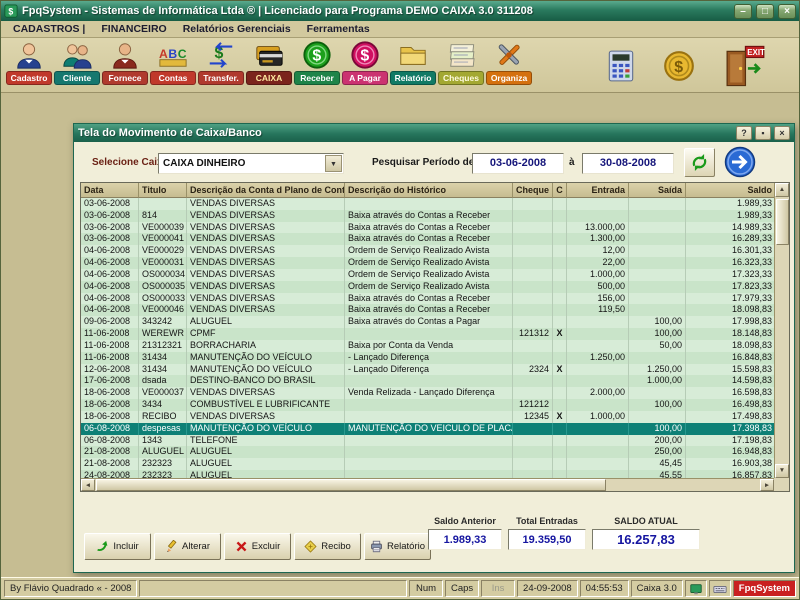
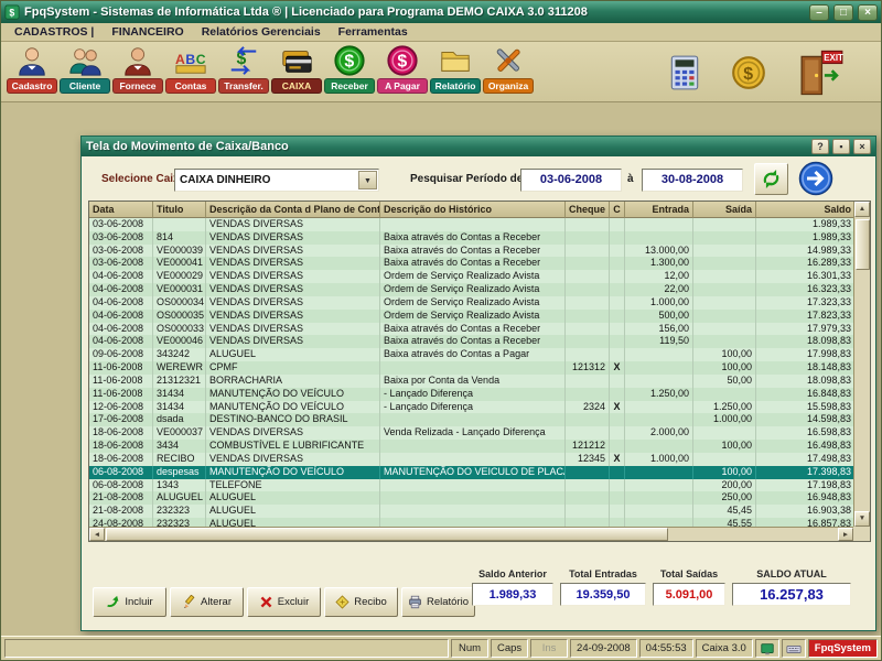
  $
  FpqSystem - Sistemas de Informática Ltda ® | Licenciado para Programa DEMO CAIXA 3.0 311208
  –
  □
  ×
  CADASTROS |
  FINANCEIRO
  Relatórios Gerenciais
  Ferramentas
  Cadastro
  Cliente
  Fornece
  A
  B
  C
  Contas
  $
  Transfer.
  CAIXA
  $
  Receber
  $
  A Pagar
  Relatório
- Cheques
  Organiza
  $
  EXIT
  Tela do Movimento de Caixa/Banco
  ?
  ▪
  ×
  Selecione Cai
  CAIXA DINHEIRO
  Pesquisar Período d
  03-06-2008
  à
  30-08-2008
  Data
  Titulo
  Descrição da Conta d Plano de Cont
  Descrição do Histórico
  Cheque
  C
  Entrada
  Saída
  Saldo
  03-06-2008
  VENDAS DIVERSAS
  1.989,33
  03-06-2008
  814
  VENDAS DIVERSAS
  Baixa através do Contas a Receber
  1.989,33
  03-06-2008
  VE000039
  VENDAS DIVERSAS
  Baixa através do Contas a Receber
  13.000,00
  14.989,33
  03-06-2008
  VE000041
  VENDAS DIVERSAS
  Baixa através do Contas a Receber
  1.300,00
  16.289,33
  04-06-2008
  VE000029
  VENDAS DIVERSAS
  Ordem de Serviço Realizado Avista
  12,00
  16.301,33
  04-06-2008
  VE000031
  VENDAS DIVERSAS
  Ordem de Serviço Realizado Avista
  22,00
  16.323,33
  04-06-2008
  OS000034
  VENDAS DIVERSAS
  Ordem de Serviço Realizado Avista
  1.000,00
  17.323,33
  04-06-2008
  OS000035
  VENDAS DIVERSAS
  Ordem de Serviço Realizado Avista
  500,00
  17.823,33
  04-06-2008
  OS000033
  VENDAS DIVERSAS
  Baixa através do Contas a Receber
  156,00
  17.979,33
  04-06-2008
  VE000046
  VENDAS DIVERSAS
  Baixa através do Contas a Receber
  119,50
  18.098,83
  09-06-2008
  343242
  ALUGUEL
  Baixa através do Contas a Pagar
  100,00
  17.998,83
  11-06-2008
  WEREWR
  CPMF
  121312
  X
  100,00
  18.148,83
  11-06-2008
  21312321
  BORRACHARIA
  Baixa por Conta da Venda
  50,00
  18.098,83
  11-06-2008
  31434
  MANUTENÇÃO DO VEÍCULO
  - Lançado Diferença
  1.250,00
  16.848,83
  12-06-2008
  31434
  MANUTENÇÃO DO VEÍCULO
  - Lançado Diferença
  2324
  X
  1.250,00
  15.598,83
  17-06-2008
  dsada
  DESTINO-BANCO DO BRASIL
  1.000,00
  14.598,83
  18-06-2008
  VE000037
  VENDAS DIVERSAS
  Venda Relizada - Lançado Diferença
  2.000,00
  16.598,83
  18-06-2008
  3434
  COMBUSTÍVEL E LUBRIFICANTE
  121212
  100,00
  16.498,83
  18-06-2008
  RECIBO
  VENDAS DIVERSAS
  12345
  X
  1.000,00
  17.498,83
  06-08-2008
  despesas
  MANUTENÇÃO DO VEÍCULO
  MANUTENÇÃO DO VEICULO DE PLAC
  100,00
  17.398,83
  06-08-2008
  1343
  TELEFONE
  200,00
  17.198,83
  21-08-2008
  ALUGUEL
  ALUGUEL
  250,00
  16.948,83
  21-08-2008
  232323
  ALUGUEL
  45,45
  16.903,38
  24-08-2008
  232323
  ALUGUEL
  45,55
  16.857,83
  Incluir
  Alterar
  Excluir
  Recibo
  Relatório
  Saldo Anterior
  1.989,33
  Total Entradas
  19.359,50
+ Total Saídas
+ 5.091,00
  SALDO ATUAL
  16.257,83
- By Flávio Quadrado « - 2008
  Num
  Caps
  Ins
  24-09-2008
  04:55:53
  Caixa 3.0
  FpqSystem
